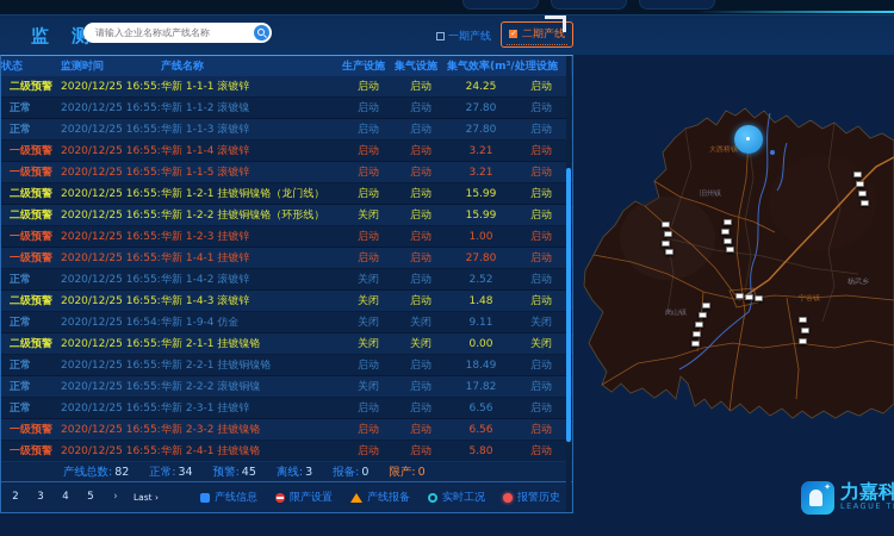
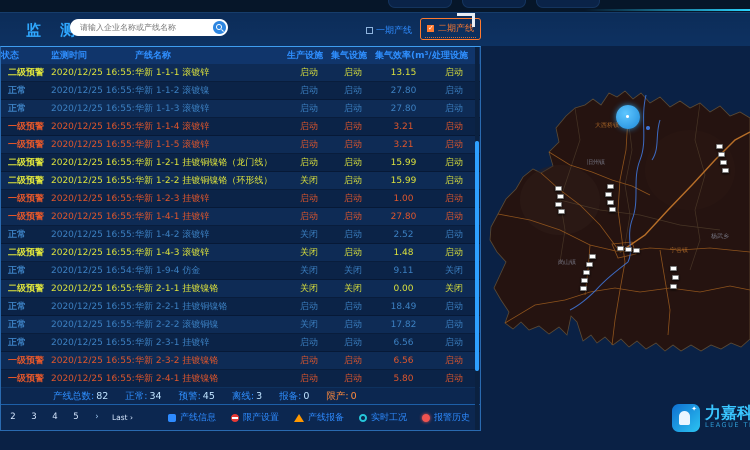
  请输入企业名称或产线名称
  一期产线
  二期产线
  状态
  监测时间
  产线名称
  生产设施
  集气设施
  集气效率(m³/
  处理设施
  二级预警
  2020/12/25 16:55:
  华新 1-1-1 滚镀锌
  启动
  启动
- 24.25
+ 13.15
  启动
  正常
  2020/12/25 16:55:
  华新 1-1-2 滚镀镍
  启动
  启动
  27.80
  启动
  正常
  2020/12/25 16:55:
  华新 1-1-3 滚镀锌
  启动
  启动
  27.80
  启动
  一级预警
  2020/12/25 16:55:
  华新 1-1-4 滚镀锌
  启动
  启动
  3.21
  启动
  一级预警
  2020/12/25 16:55:
  华新 1-1-5 滚镀锌
  启动
  启动
  3.21
  启动
  二级预警
  2020/12/25 16:55:
  华新 1-2-1 挂镀铜镍铬（龙门线）
  启动
  启动
  15.99
  启动
  二级预警
  2020/12/25 16:55:
  华新 1-2-2 挂镀铜镍铬（环形线）
  关闭
  启动
  15.99
  启动
  一级预警
  2020/12/25 16:55:
  华新 1-2-3 挂镀锌
  启动
  启动
  1.00
  启动
  一级预警
  2020/12/25 16:55:
  华新 1-4-1 挂镀锌
  启动
  启动
  27.80
  启动
  正常
  2020/12/25 16:55:
  华新 1-4-2 滚镀锌
  关闭
  启动
  2.52
  启动
  二级预警
  2020/12/25 16:55:
  华新 1-4-3 滚镀锌
  关闭
  启动
  1.48
  启动
  正常
  2020/12/25 16:54:
  华新 1-9-4 仿金
  关闭
  关闭
  9.11
  关闭
  二级预警
  2020/12/25 16:55:
  华新 2-1-1 挂镀镍铬
  关闭
  关闭
  0.00
  关闭
  正常
  2020/12/25 16:55:
  华新 2-2-1 挂镀铜镍铬
  启动
  启动
  18.49
  启动
  正常
  2020/12/25 16:55:
  华新 2-2-2 滚镀铜镍
  关闭
  启动
  17.82
  启动
  正常
  2020/12/25 16:55:
  华新 2-3-1 挂镀锌
  启动
  启动
  6.56
  启动
  一级预警
  2020/12/25 16:55:
  华新 2-3-2 挂镀镍铬
  启动
  启动
  6.56
  启动
  一级预警
  2020/12/25 16:55:
  华新 2-4-1 挂镀镍铬
  启动
  启动
  5.80
  启动
  产线总数: 82
  正常: 34
  预警: 45
  离线: 3
  报备: 0
  限产: 0
  2
  3
  4
  5
  ›
  Last ›
  产线信息
  限产设置
  产线报备
  实时工况
  报警历史
  力嘉科
  LEAGUE T
